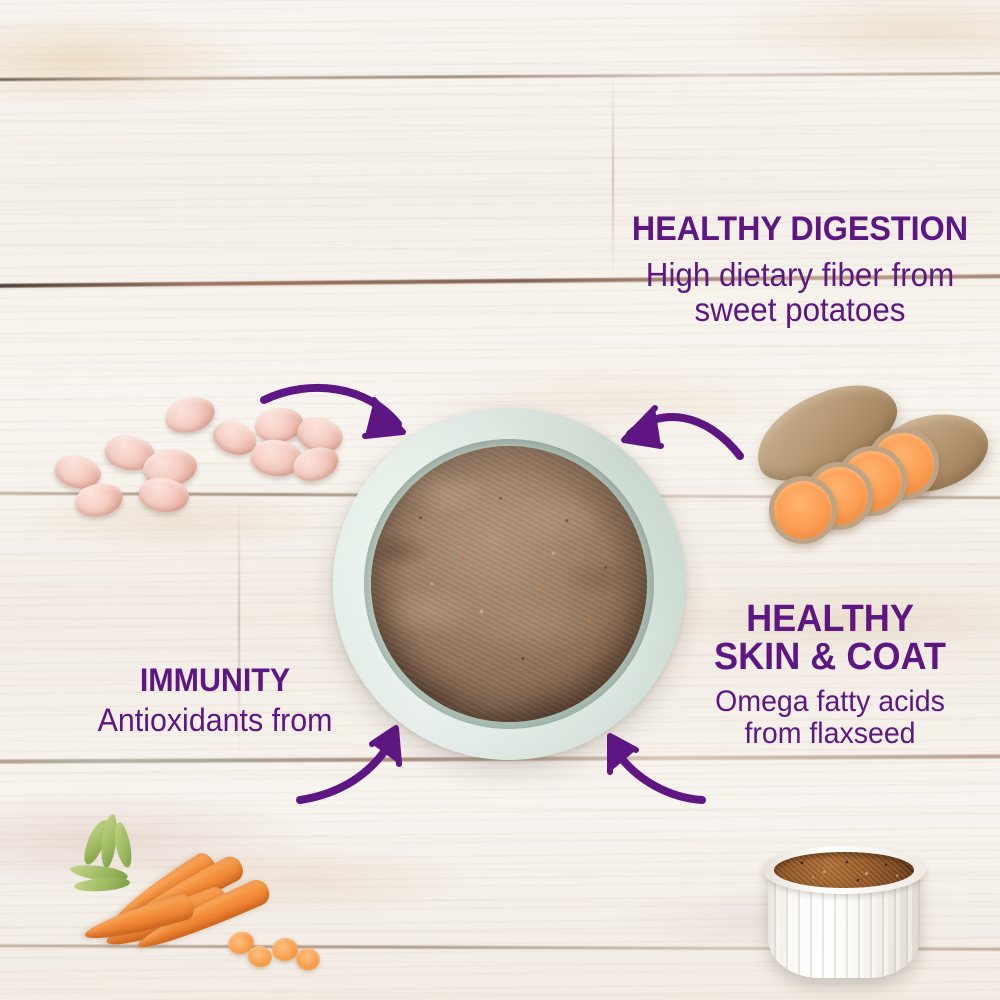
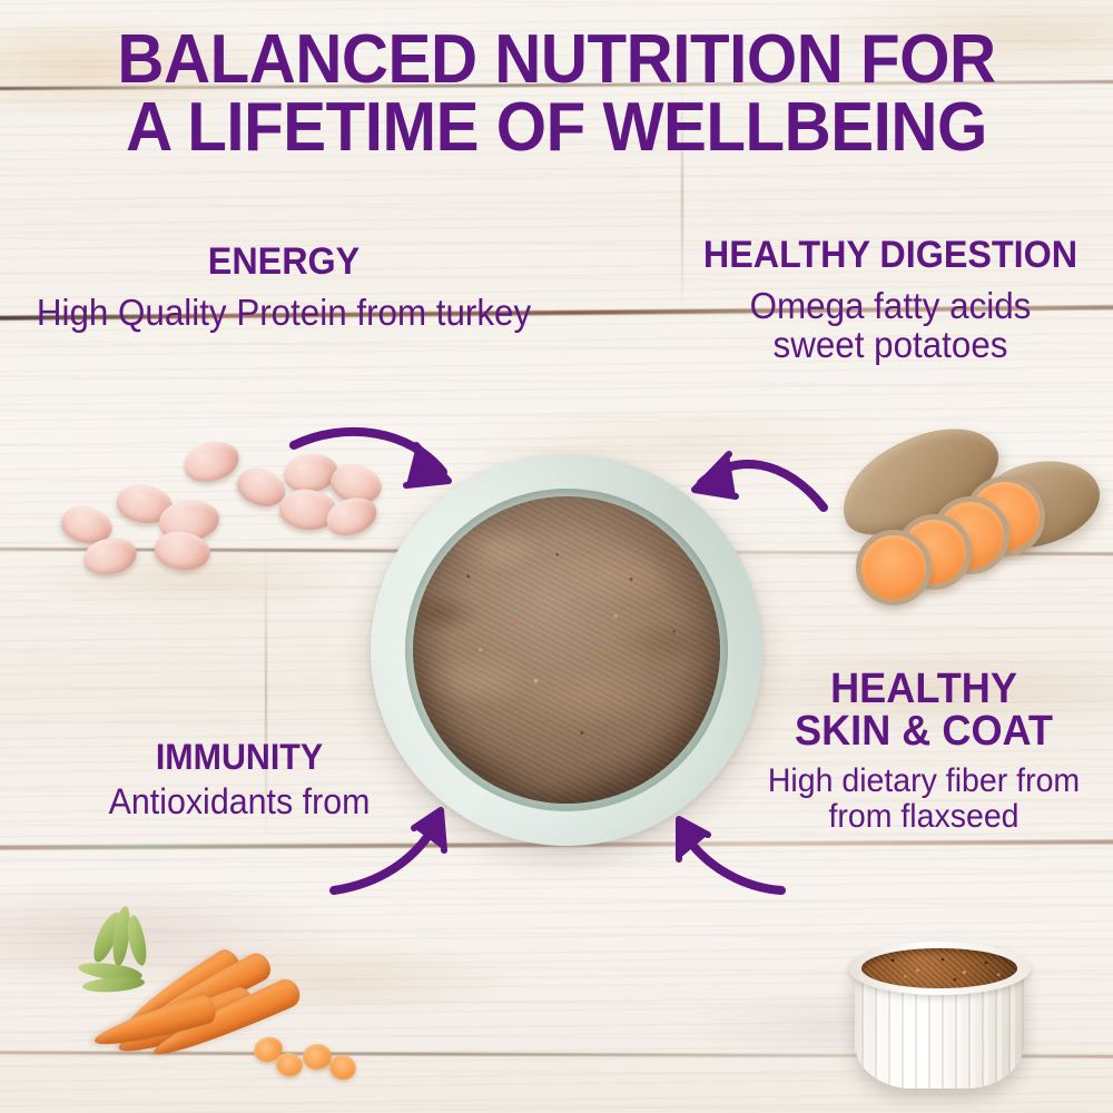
+ BALANCED NUTRITION FOR
+ A LIFETIME OF WELLBEING
+ ENERGY
+ High Quality Protein from turkey
  HEALTHY DIGESTION
- High dietary fiber from
+ Omega fatty acids
  sweet potatoes
  IMMUNITY
  Antioxidants from
  HEALTHY
  SKIN & COAT
- Omega fatty acids
+ High dietary fiber from
  from flaxseed
